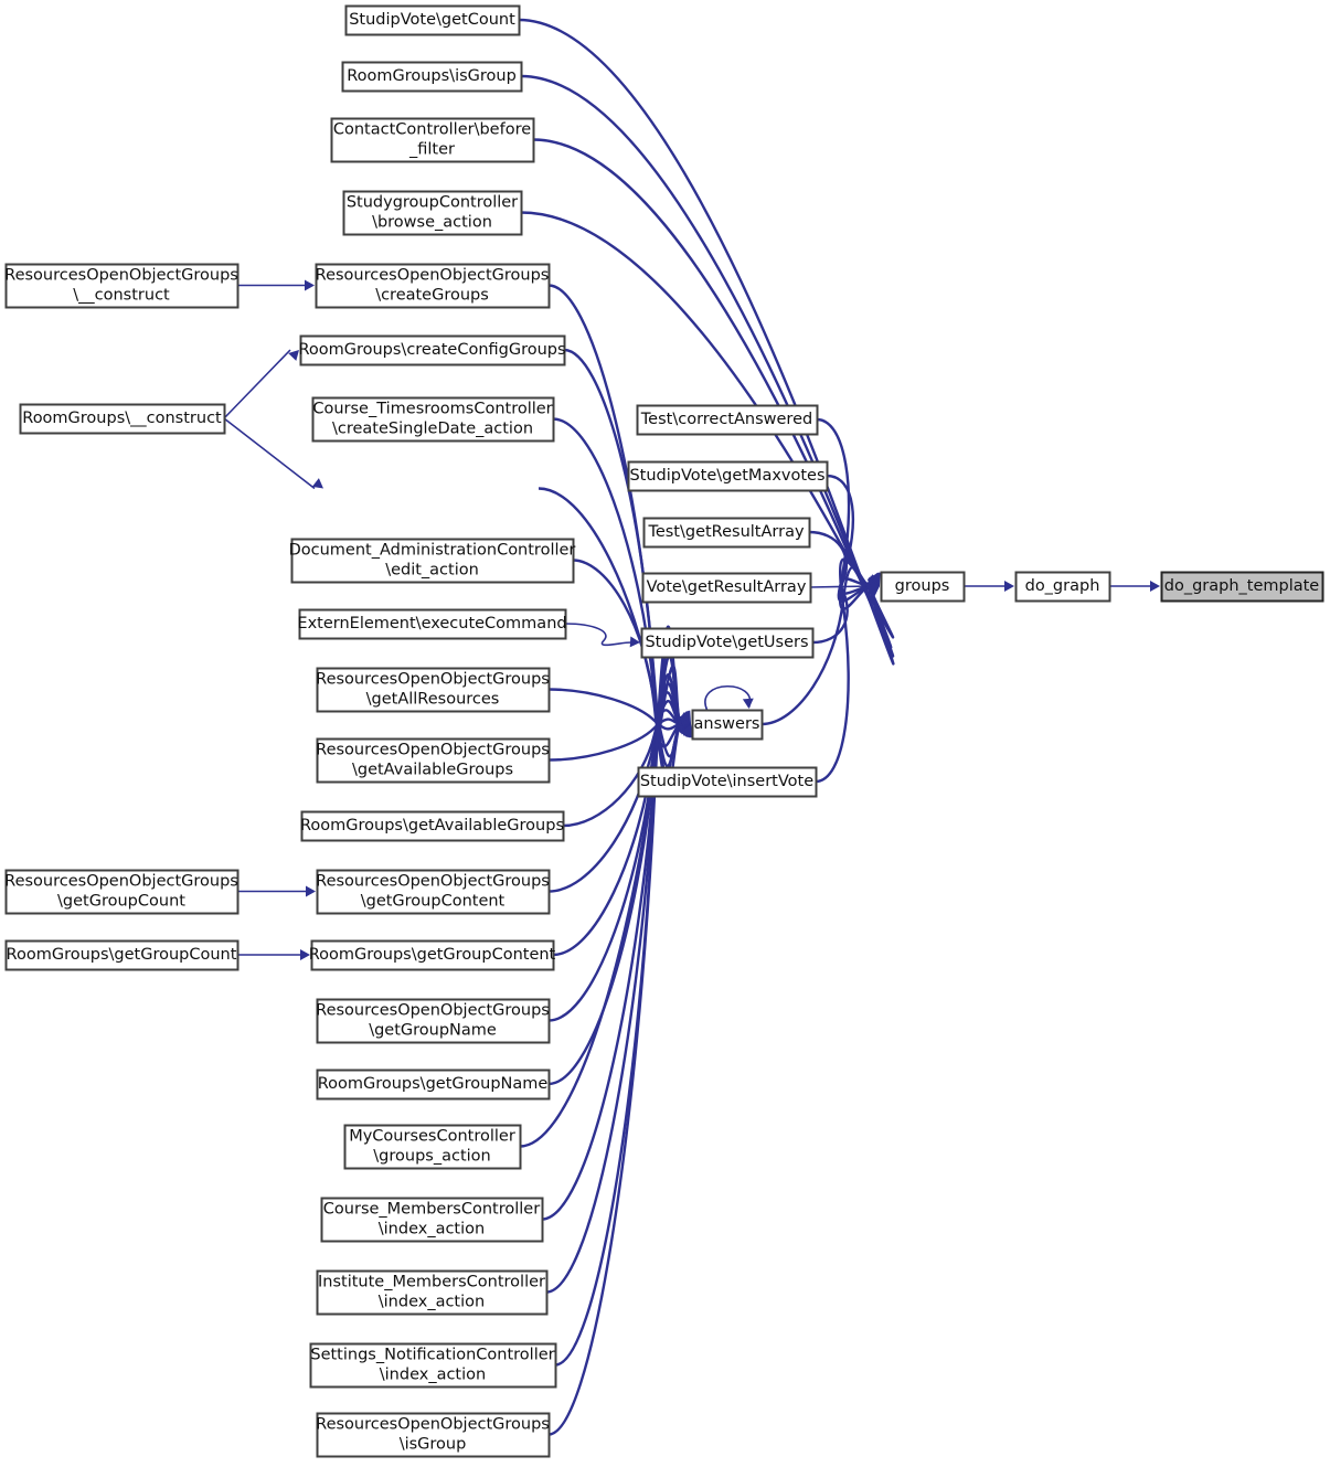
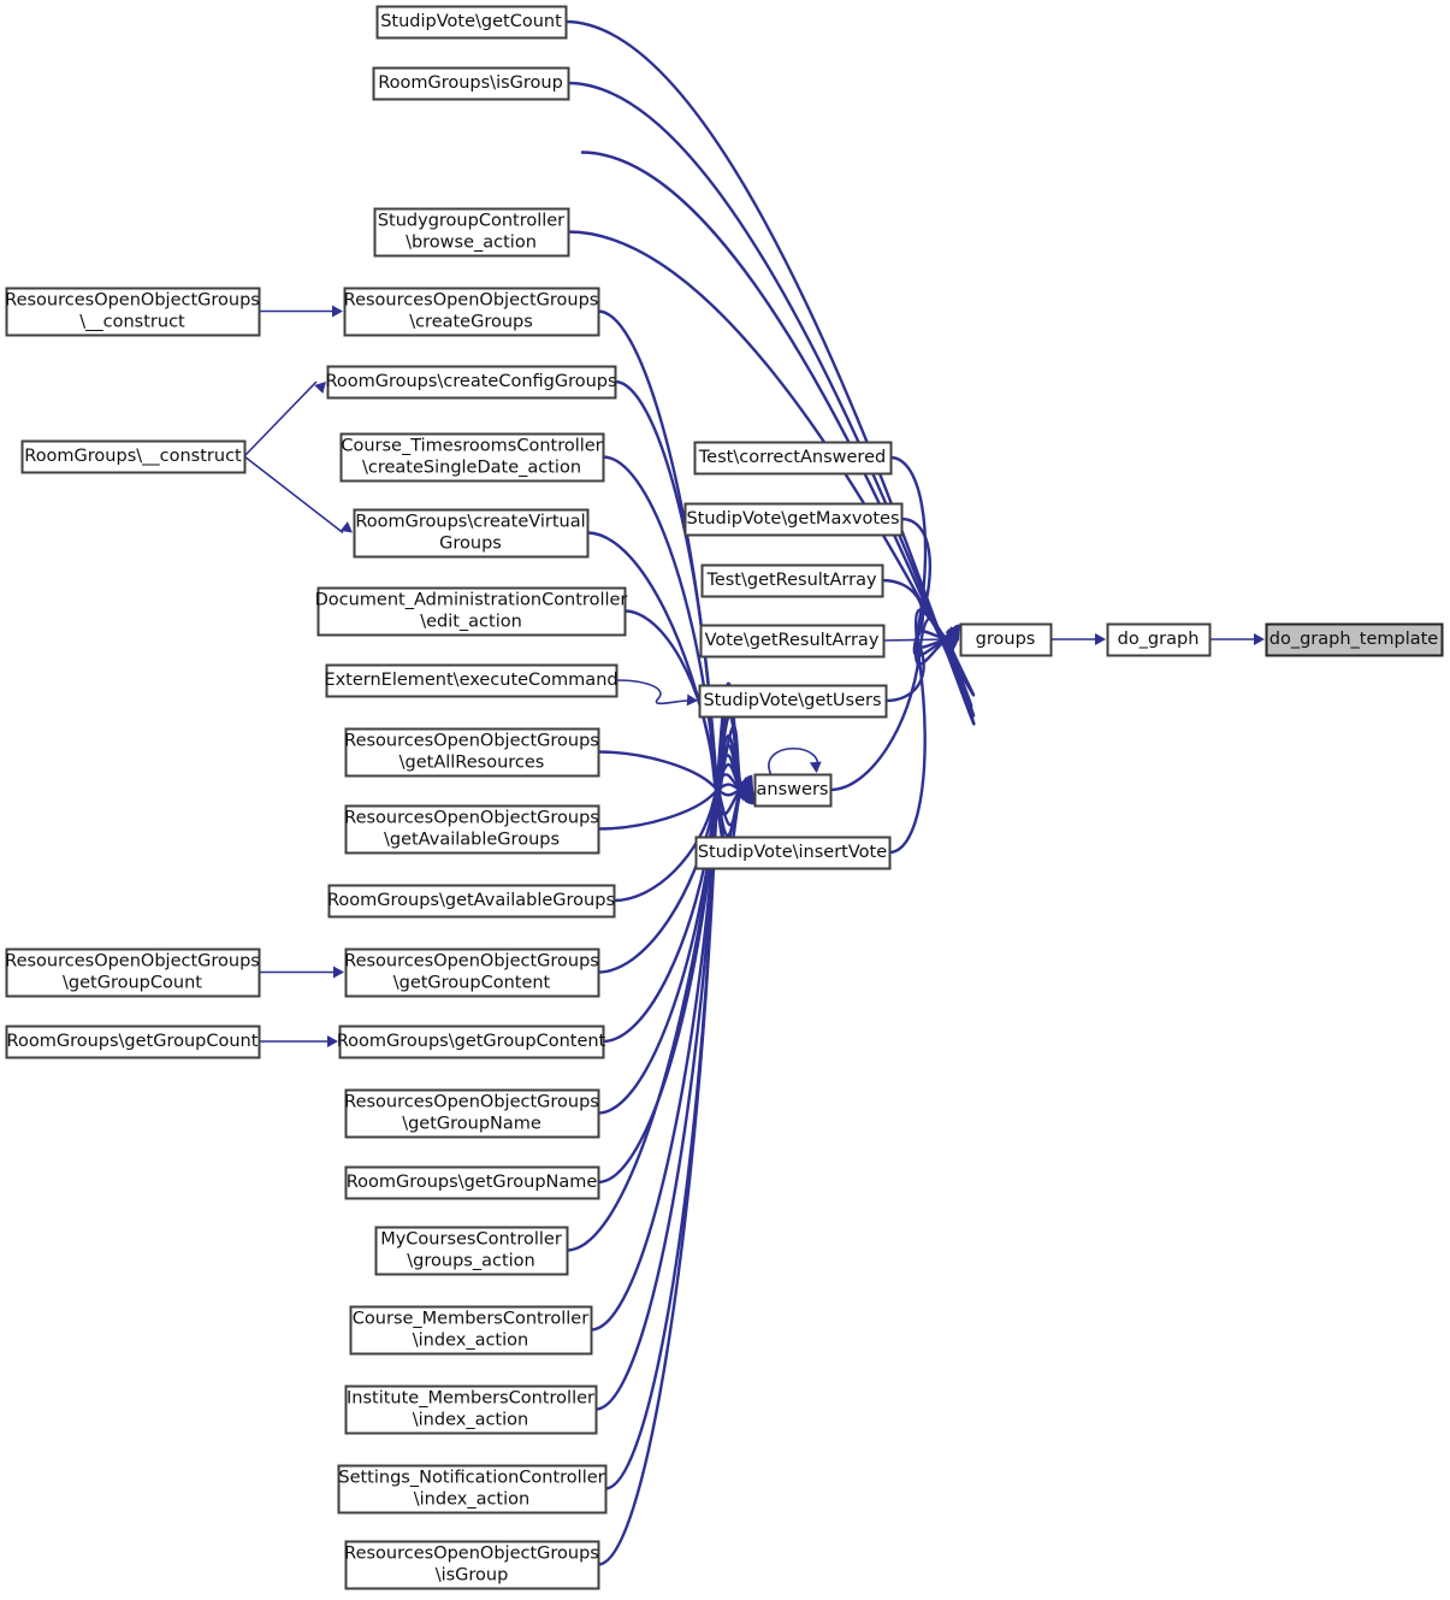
  StudipVote\getCount
  RoomGroups\isGroup
- ContactController\before
- _filter
  StudygroupController
  \browse_action
  ResourcesOpenObjectGroups
  \createGroups
  RoomGroups\createConfigGroups
  Course_TimesroomsController
  \createSingleDate_action
+ RoomGroups\createVirtual
+ Groups
  Document_AdministrationController
  \edit_action
  ExternElement\executeCommand
  ResourcesOpenObjectGroups
  \getAllResources
  ResourcesOpenObjectGroups
  \getAvailableGroups
  RoomGroups\getAvailableGroups
  ResourcesOpenObjectGroups
  \getGroupContent
  RoomGroups\getGroupContent
  ResourcesOpenObjectGroups
  \getGroupName
  RoomGroups\getGroupName
  MyCoursesController
  \groups_action
  Course_MembersController
  \index_action
  Institute_MembersController
  \index_action
  Settings_NotificationController
  \index_action
  ResourcesOpenObjectGroups
  \isGroup
  ResourcesOpenObjectGroups
  \__construct
  RoomGroups\__construct
  ResourcesOpenObjectGroups
  \getGroupCount
  RoomGroups\getGroupCount
  Test\correctAnswered
  StudipVote\getMaxvotes
  Test\getResultArray
  Vote\getResultArray
  StudipVote\getUsers
  answers
  StudipVote\insertVote
  groups
  do_graph
  do_graph_template
